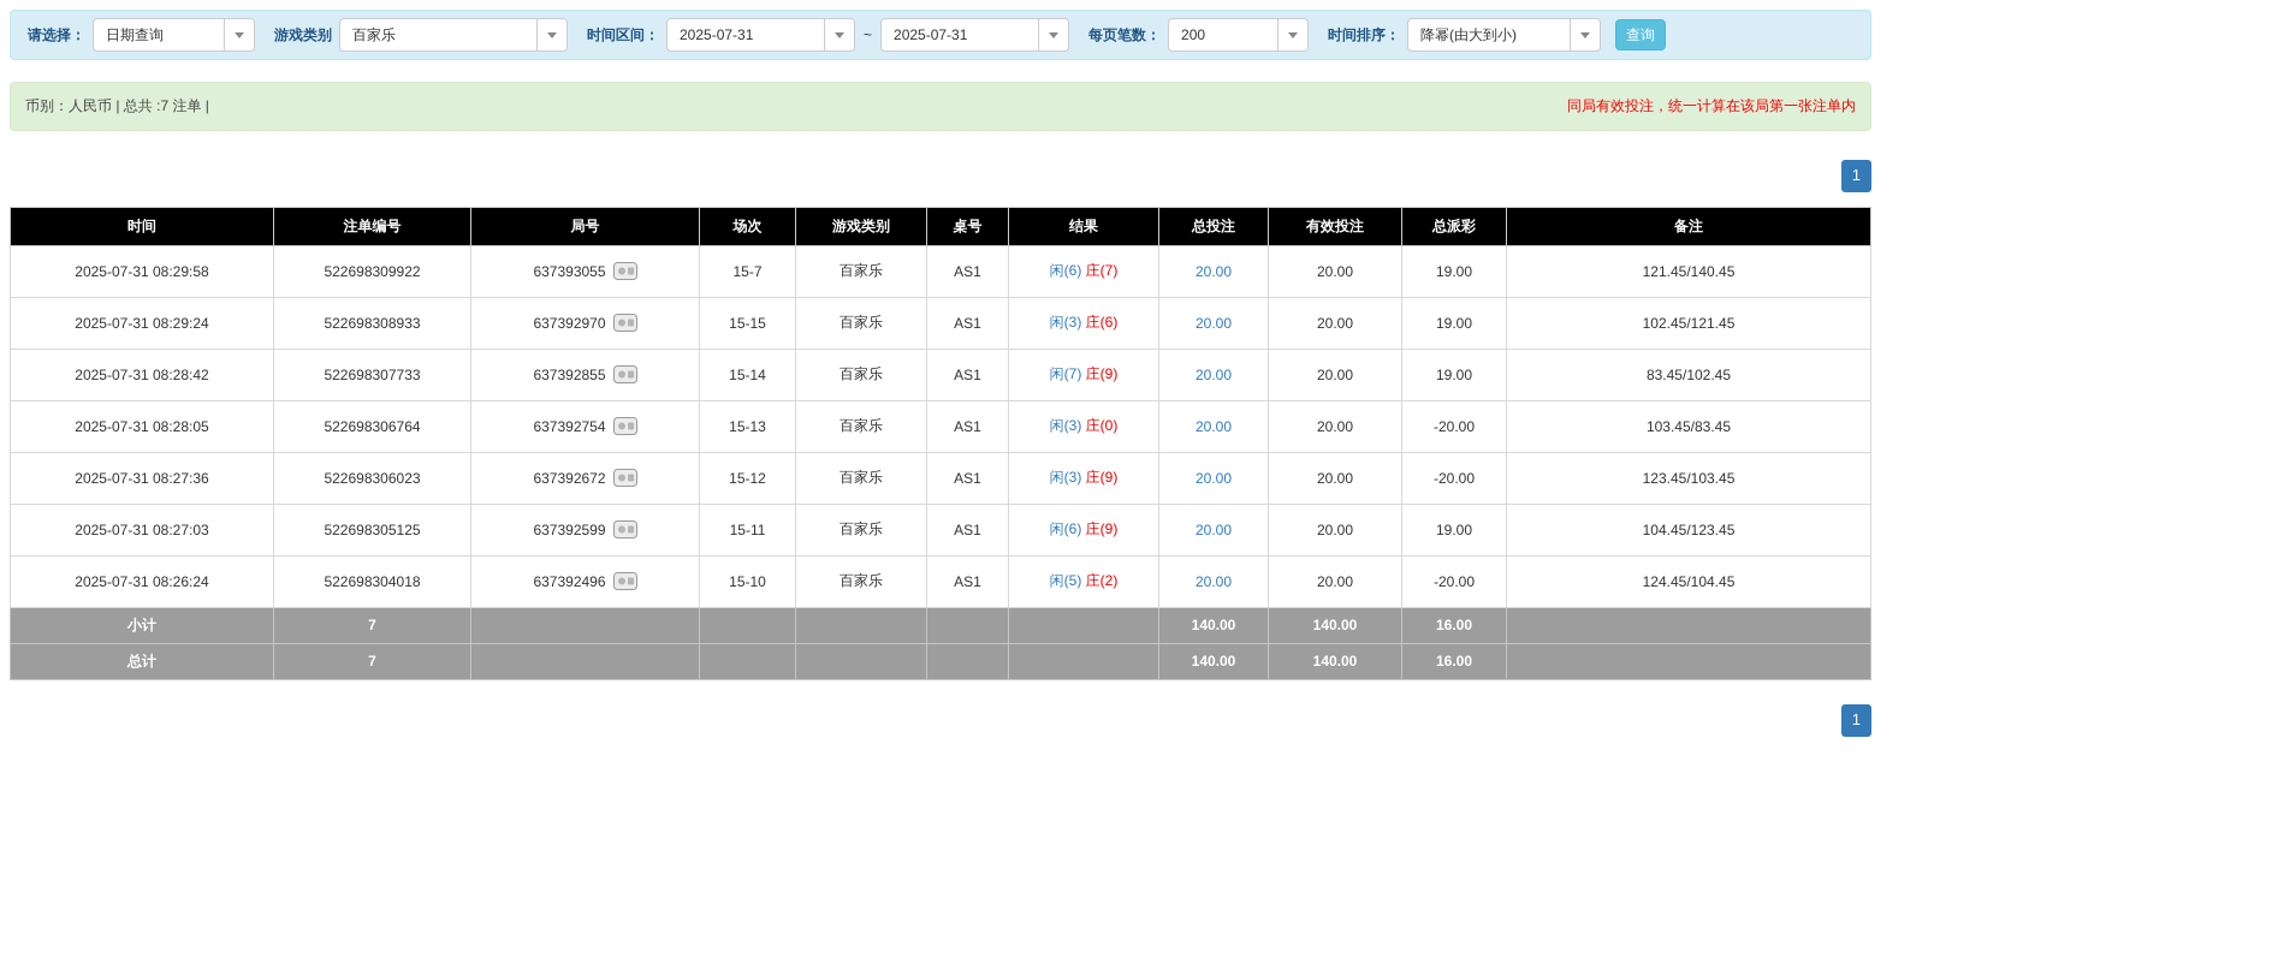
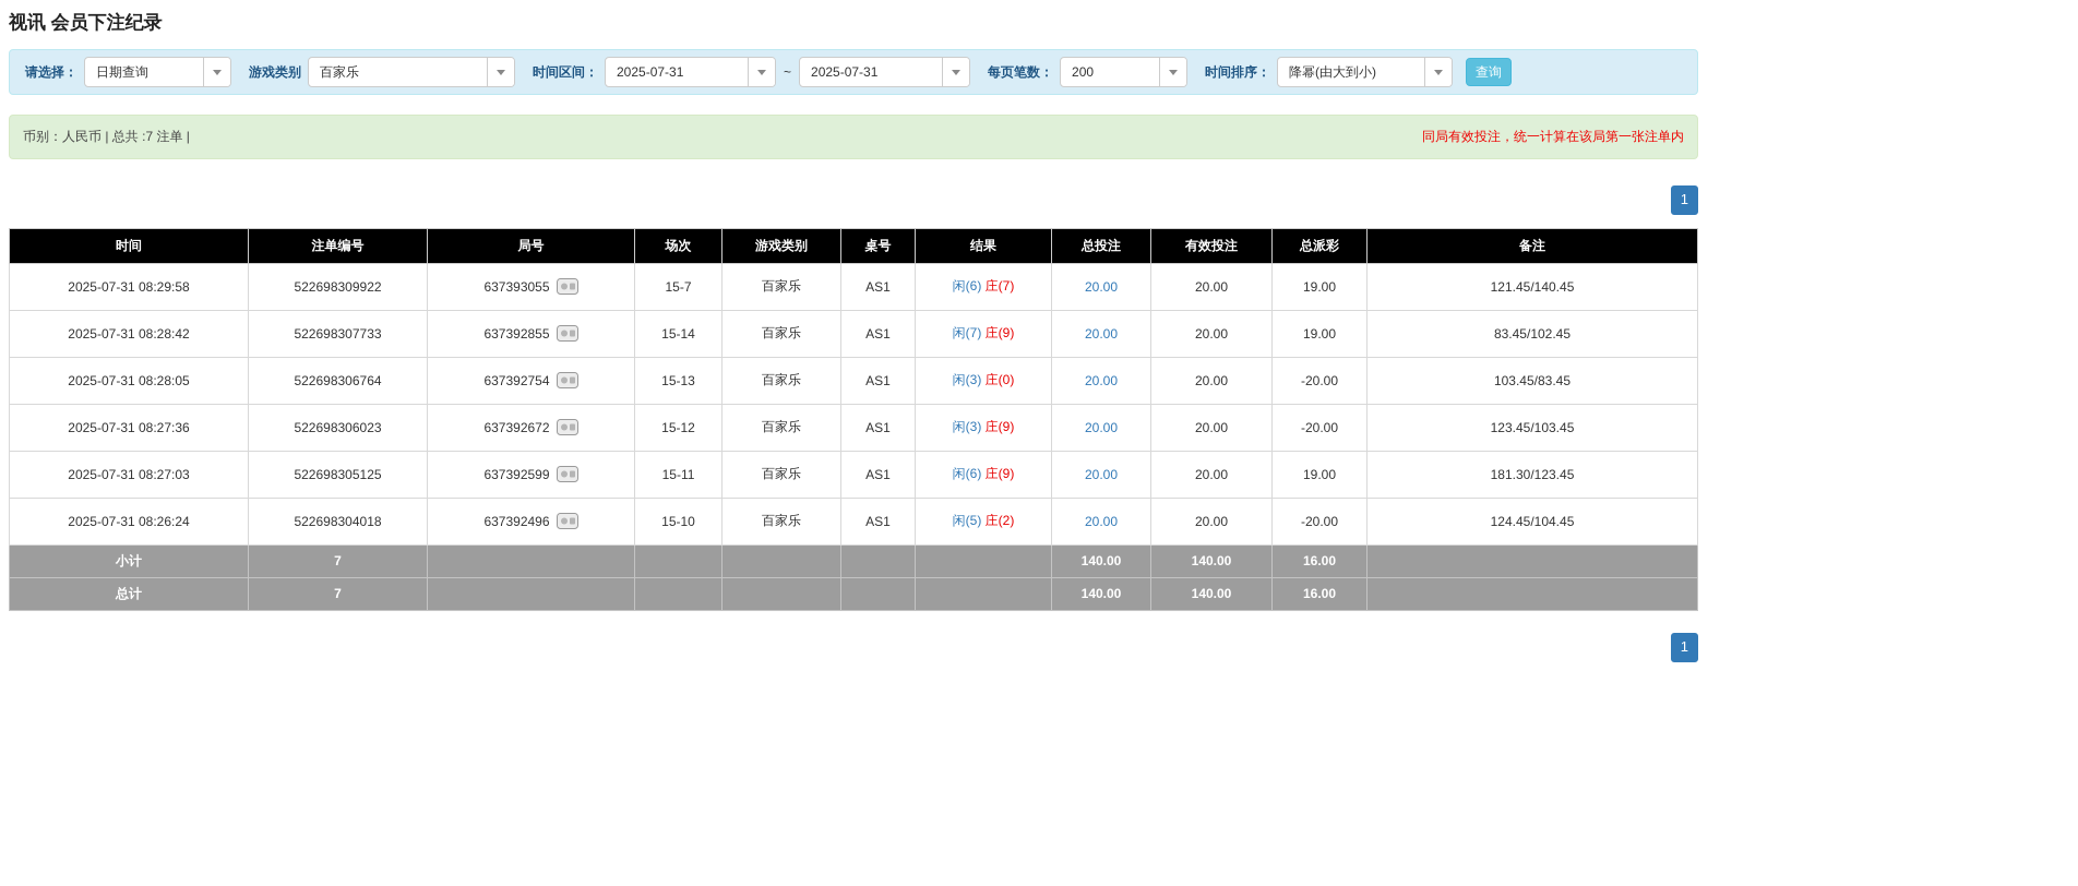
+ 视讯 会员下注纪录
  请选择：
  日期查询
  游戏类别
  百家乐
  时间区间：
  2025-07-31
  ~
  2025-07-31
  每页笔数：
  200
  时间排序：
  降幂(由大到小)
  查询
  币别：人民币 | 总共 :7 注单 |
  同局有效投注，统一计算在该局第一张注单内
  1
  时间	注单编号	局号	场次	游戏类别	桌号	结果	总投注	有效投注	总派彩	备注
  2025-07-31 08:29:58	522698309922	637393055	15-7	百家乐	AS1	闲(6) 庄(7)	20.00	20.00	19.00	121.45/140.45
- 2025-07-31 08:29:24	522698308933	637392970	15-15	百家乐	AS1	闲(3) 庄(6)	20.00	20.00	19.00	102.45/121.45
  2025-07-31 08:28:42	522698307733	637392855	15-14	百家乐	AS1	闲(7) 庄(9)	20.00	20.00	19.00	83.45/102.45
  2025-07-31 08:28:05	522698306764	637392754	15-13	百家乐	AS1	闲(3) 庄(0)	20.00	20.00	-20.00	103.45/83.45
  2025-07-31 08:27:36	522698306023	637392672	15-12	百家乐	AS1	闲(3) 庄(9)	20.00	20.00	-20.00	123.45/103.45
- 2025-07-31 08:27:03	522698305125	637392599	15-11	百家乐	AS1	闲(6) 庄(9)	20.00	20.00	19.00	104.45/123.45
+ 2025-07-31 08:27:03	522698305125	637392599	15-11	百家乐	AS1	闲(6) 庄(9)	20.00	20.00	19.00	181.30/123.45
  2025-07-31 08:26:24	522698304018	637392496	15-10	百家乐	AS1	闲(5) 庄(2)	20.00	20.00	-20.00	124.45/104.45
  小计	7						140.00	140.00	16.00
  总计	7						140.00	140.00	16.00
  1
